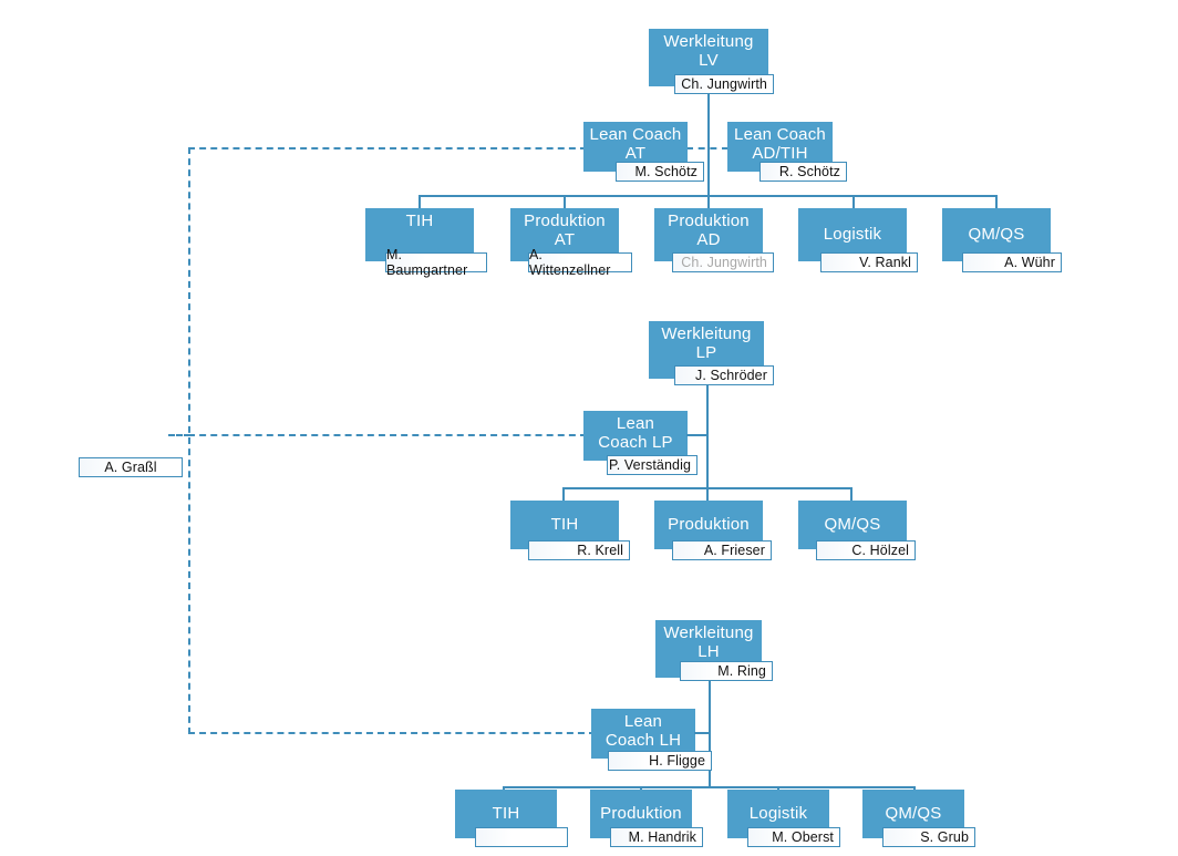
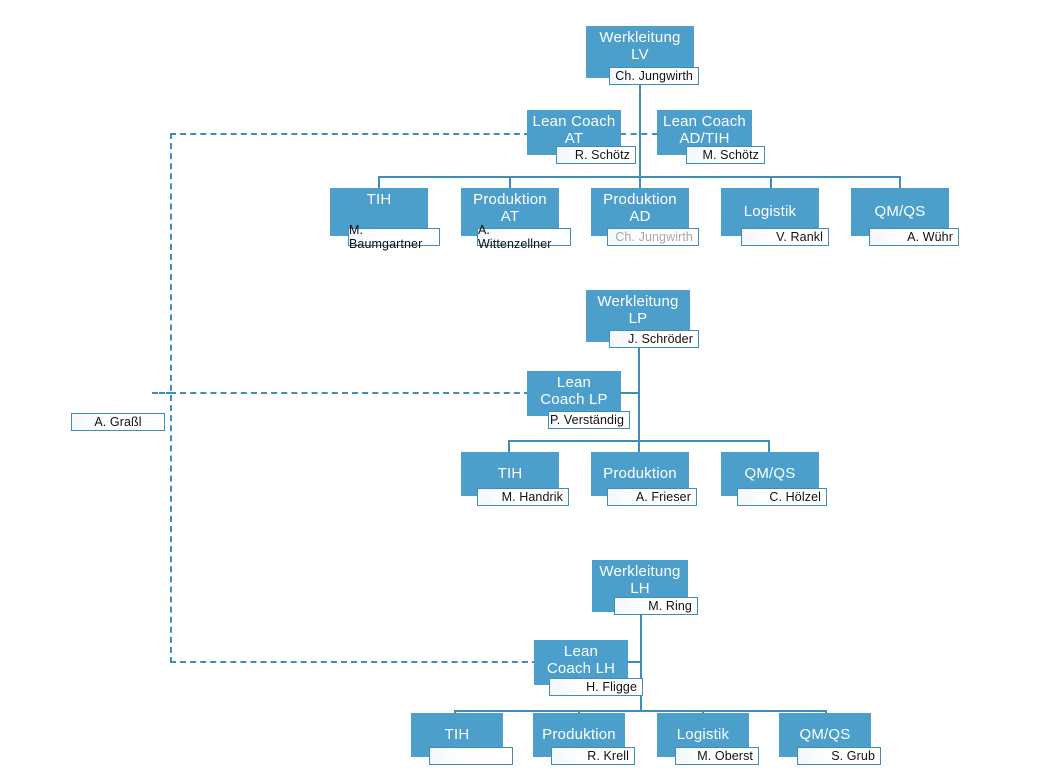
  A. Graßl
  Werkleitung
  LV
  Ch. Jungwirth
  Lean Coach
  AT
- M. Schötz
+ R. Schötz
  Lean Coach
  AD/TIH
- R. Schötz
+ M. Schötz
  TIH
  M. Baumgartner
  Produktion
  AT
  A. Wittenzellner
  Produktion
  AD
  Ch. Jungwirth
  Logistik
  V. Rankl
  QM/QS
  A. Wühr
  Werkleitung
  LP
  J. Schröder
  Lean
  Coach LP
  P. Verständig
  TIH
- R. Krell
+ M. Handrik
  Produktion
  A. Frieser
  QM/QS
  C. Hölzel
  Werkleitung
  LH
  M. Ring
  Lean
  Coach LH
  H. Fligge
  TIH
  Produktion
- M. Handrik
+ R. Krell
  Logistik
  M. Oberst
  QM/QS
  S. Grub
